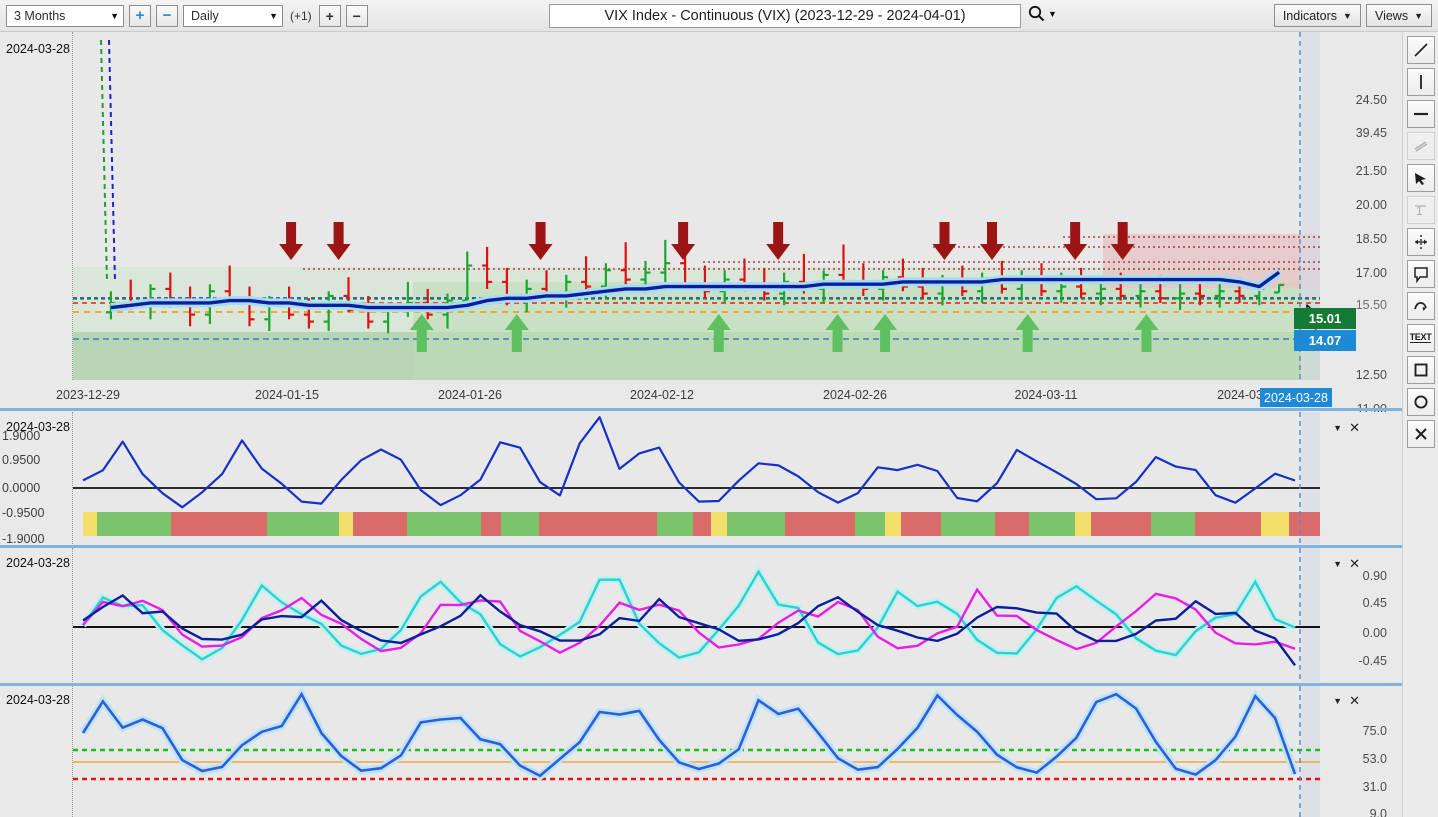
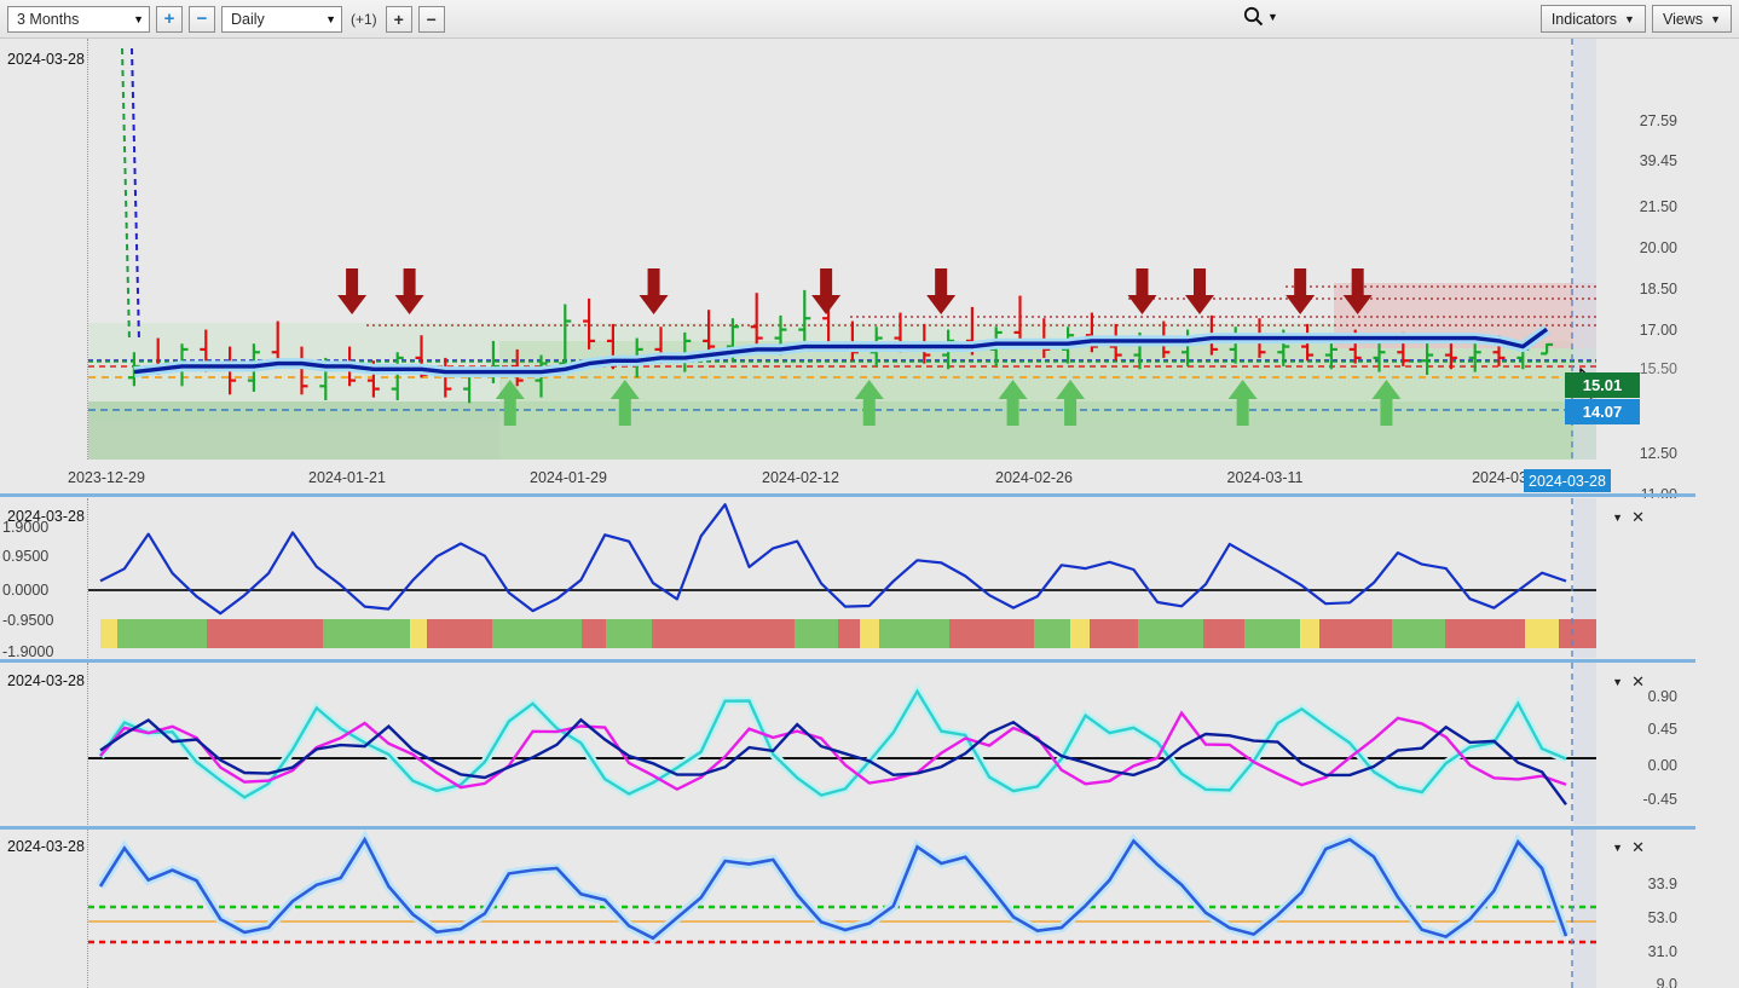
  3 Months
  ▼
  +
  −
  Daily
  ▼
  (+1)
  +
  −
- VIX Index - Continuous (VIX) (2023-12-29 - 2024-04-01)
  ▼
  Indicators
  ▼
  Views
  ▼
- 1
- TEXT
  2024-03-28
- 24.50
+ 27.59
  39.45
  21.50
  20.00
  18.50
  17.00
  15.50
  12.50
  15.01
  14.07
  2023-12-29
- 2024-01-15
+ 2024-01-21
- 2024-01-26
+ 2024-01-29
  2024-02-12
  2024-02-26
  2024-03-11
  2024-0
  2024-03-28
  2024-03-28
  1.9000
  0.9500
  0.0000
  -0.9500
  -1.9000
  ▼
  ✕
  2024-03-28
  0.90
  0.45
  0.00
  -0.45
  ▼
  ✕
  2024-03-28
- 75.0
+ 33.9
  53.0
  31.0
  9.0
  ▼
  ✕
